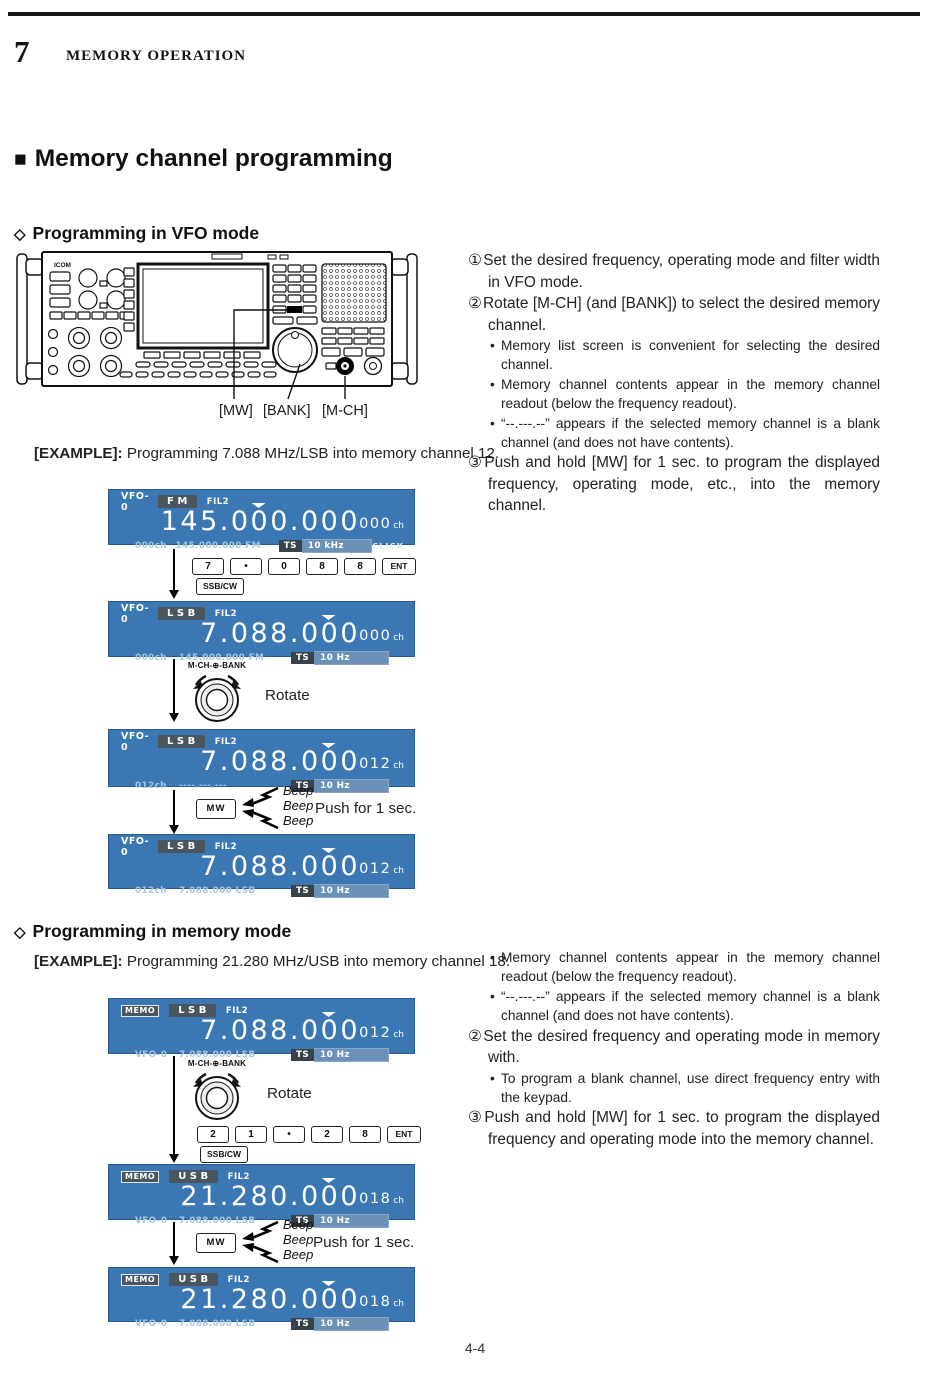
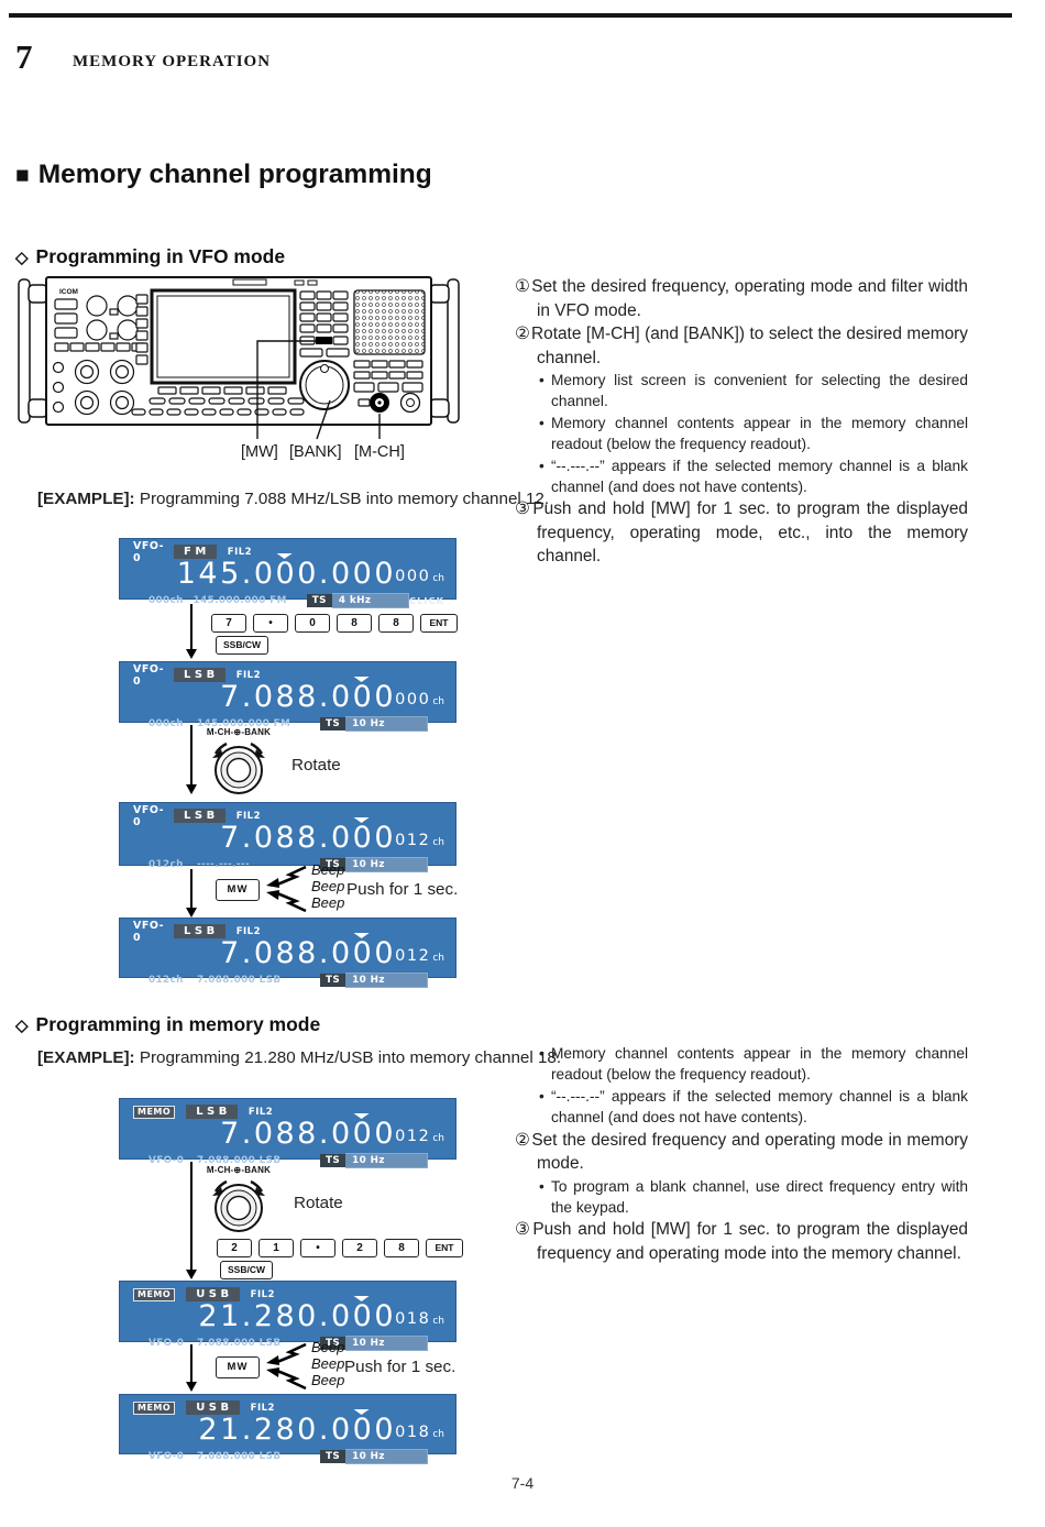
  7
  MEMORY OPERATION
  ■ Memory channel programming
  ◇ Programming in VFO mode
  [MW]
  [BANK]
  [M-CH]
  [EXAMPLE]: Programming 7.088 MHz/LSB into memory channel 12.
  ①Set the desired frequency, operating mode and filter width in VFO mode.
  ②Rotate [M-CH] (and [BANK]) to select the desired memory channel.
  Memory list screen is convenient for selecting the desired channel.
  Memory channel contents appear in the memory channel readout (below the frequency readout).
  “--.---.--” appears if the selected memory channel is a blank channel (and does not have contents).
  ③Push and hold [MW] for 1 sec. to program the displayed frequency, operating mode, etc., into the memory channel.
  VFO-0
  FM
  FIL2
  145.000.000
  000 ch
  000ch
  145.000.000 FM
  TS
- 10 kHz
+ 4 kHz
  CLICK
  7 • 0 8 8 ENT
  SSB/CW
  VFO-0
  LSB
  FIL2
  7.088.000
  000 ch
  000ch
  145.000.000 FM
  TS
  10 Hz
  M-CH-⊕-BANK
  Rotate
  VFO-0
  LSB
  FIL2
  7.088.000
  012 ch
  012ch
  ----.---.---
  TS
  10 Hz
  MW
  Beep
  Beep
  Beep
  Push for 1 sec.
  VFO-0
  LSB
  FIL2
  7.088.000
  012 ch
  012ch
  7.088.000 LSB
  TS
  10 Hz
  ◇ Programming in memory mode
  [EXAMPLE]: Programming 21.280 MHz/USB into memory channel 18.
  Memory channel contents appear in the memory channel readout (below the frequency readout).
  “--.---.--” appears if the selected memory channel is a blank channel (and does not have contents).
- ②Set the desired frequency and operating mode in memory with.
+ ②Set the desired frequency and operating mode in memory mode.
  To program a blank channel, use direct frequency entry with the keypad.
  ③Push and hold [MW] for 1 sec. to program the displayed frequency and operating mode into the memory channel.
  MEMO
  LSB
  FIL2
  7.088.000
  012 ch
  VFO-0
  7.088.000 LSB
  TS
  10 Hz
  M-CH-⊕-BANK
  Rotate
  2 1 • 2 8 ENT
  SSB/CW
  MEMO
  USB
  FIL2
  21.280.000
  018 ch
  VFO-0
  7.088.000 LSB
  TS
  10 Hz
  MW
  Beep
  Beep
  Beep
  Push for 1 sec.
  MEMO
  USB
  FIL2
  21.280.000
  018 ch
  VFO-0
  7.088.000 LSB
  TS
  10 Hz
- 4-4
+ 7-4
